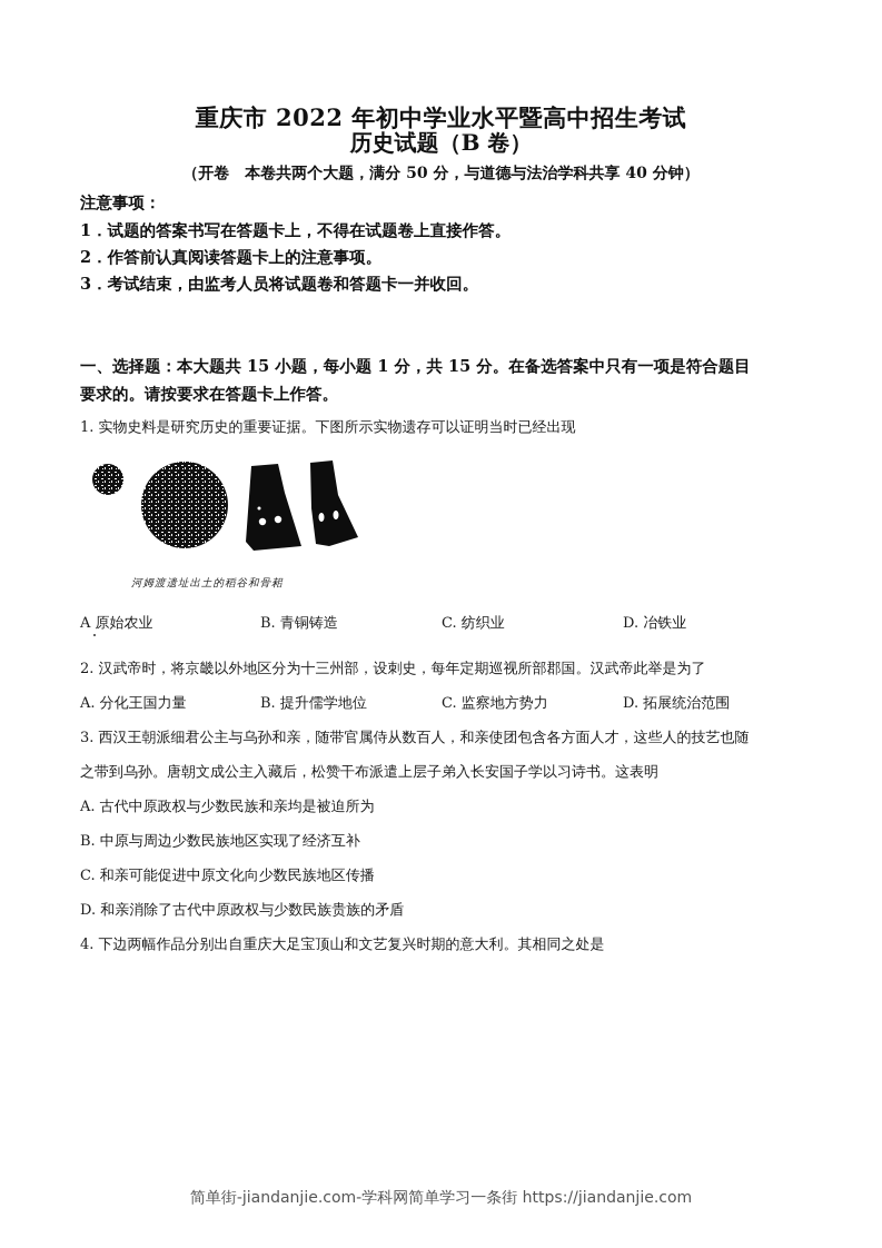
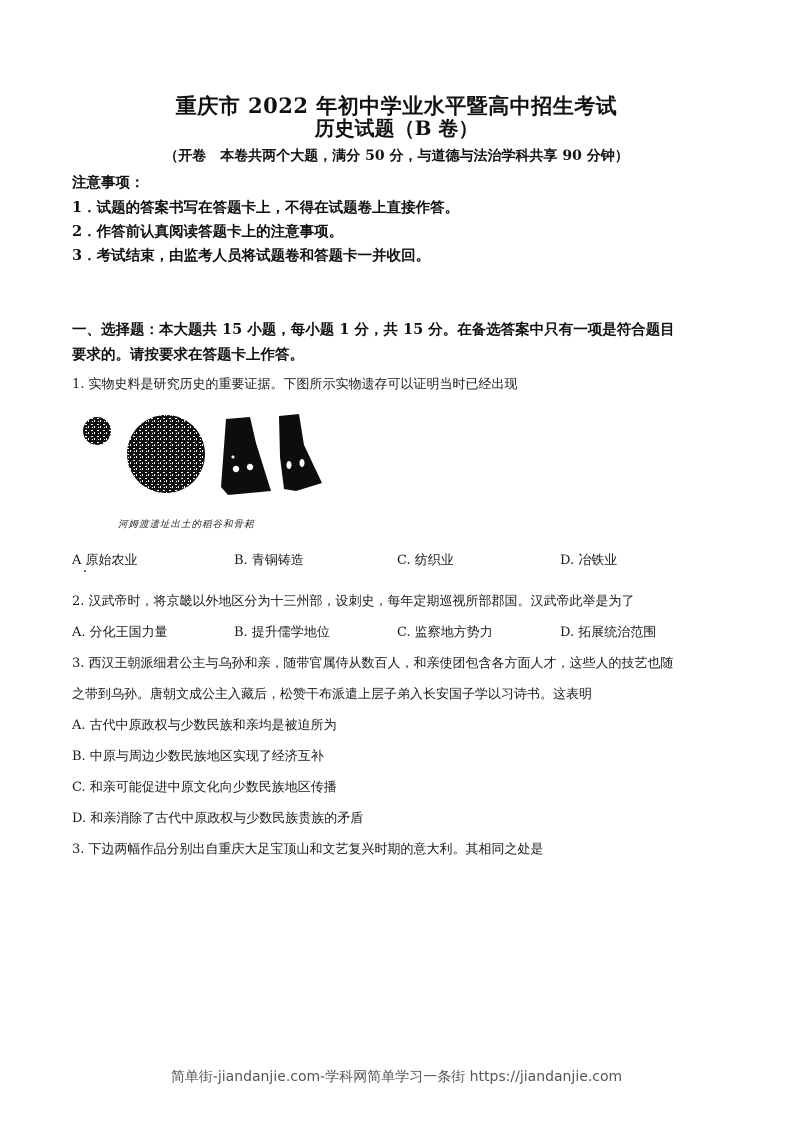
  重庆市 2022 年初中学业水平暨高中招生考试
  历史试题（B 卷）
- （开卷 本卷共两个大题，满分 50 分，与道德与法治学科共享 40 分钟）
+ （开卷 本卷共两个大题，满分 50 分，与道德与法治学科共享 90 分钟）
  注意事项：
  1．试题的答案书写在答题卡上，不得在试题卷上直接作答。
  2．作答前认真阅读答题卡上的注意事项。
  3．考试结束，由监考人员将试题卷和答题卡一并收回。
  一、选择题：本大题共 15 小题，每小题 1 分，共 15 分。在备选答案中只有一项是符合题目
  要求的。请按要求在答题卡上作答。
  1. 实物史料是研究历史的重要证据。下图所示实物遗存可以证明当时已经出现
  河姆渡遗址出土的稻谷和骨耜
  A 原始农业
  B. 青铜铸造
  C. 纺织业
  D. 冶铁业
  2. 汉武帝时，将京畿以外地区分为十三州部，设刺史，每年定期巡视所部郡国。汉武帝此举是为了
  A. 分化王国力量
  B. 提升儒学地位
  C. 监察地方势力
  D. 拓展统治范围
  3. 西汉王朝派细君公主与乌孙和亲，随带官属侍从数百人，和亲使团包含各方面人才，这些人的技艺也随
  之带到乌孙。唐朝文成公主入藏后，松赞干布派遣上层子弟入长安国子学以习诗书。这表明
  A. 古代中原政权与少数民族和亲均是被迫所为
  B. 中原与周边少数民族地区实现了经济互补
  C. 和亲可能促进中原文化向少数民族地区传播
  D. 和亲消除了古代中原政权与少数民族贵族的矛盾
- 4. 下边两幅作品分别出自重庆大足宝顶山和文艺复兴时期的意大利。其相同之处是
+ 3. 下边两幅作品分别出自重庆大足宝顶山和文艺复兴时期的意大利。其相同之处是
  简单街-jiandanjie.com-学科网简单学习一条街 https://jiandanjie.com
